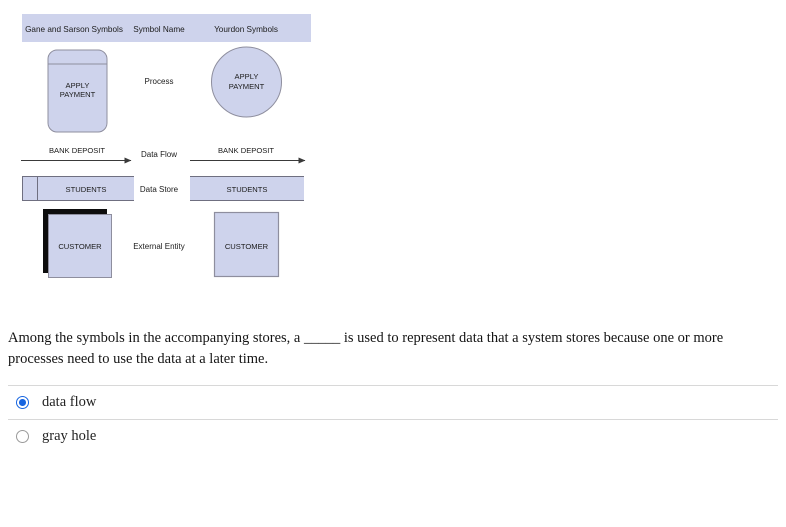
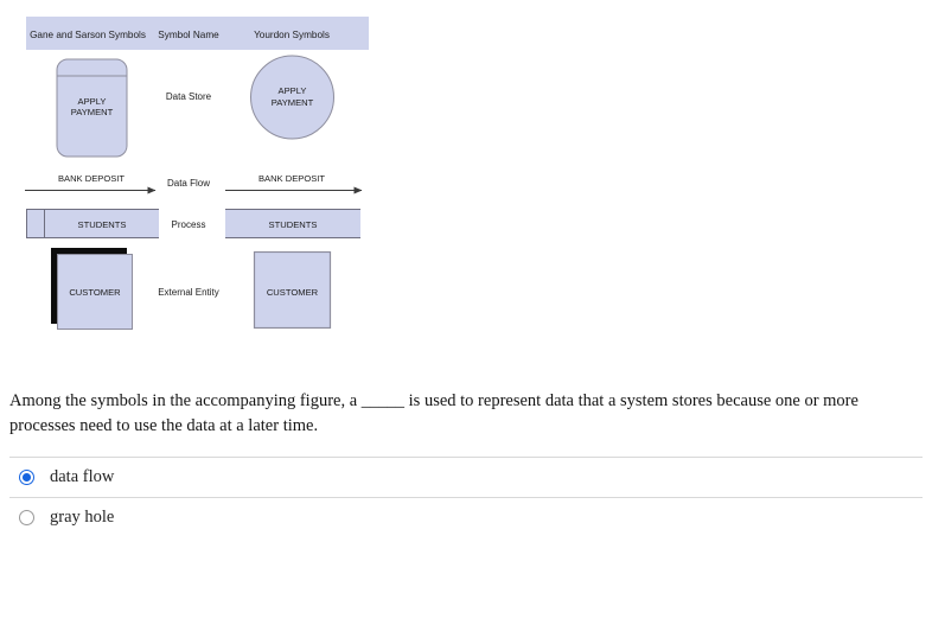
  Gane and Sarson Symbols
  Symbol Name
  Yourdon Symbols
  APPLY
  PAYMENT
- Process
+ Data Store
  APPLY
  PAYMENT
  BANK DEPOSIT
  Data Flow
  BANK DEPOSIT
  STUDENTS
- Data Store
+ Process
  STUDENTS
  CUSTOMER
  External Entity
  CUSTOMER
- Among the symbols in the accompanying stores, a _____ is used to represent data that a system stores because one or more processes need to use the data at a later time.
+ Among the symbols in the accompanying figure, a _____ is used to represent data that a system stores because one or more processes need to use the data at a later time.
  data flow
  gray hole
